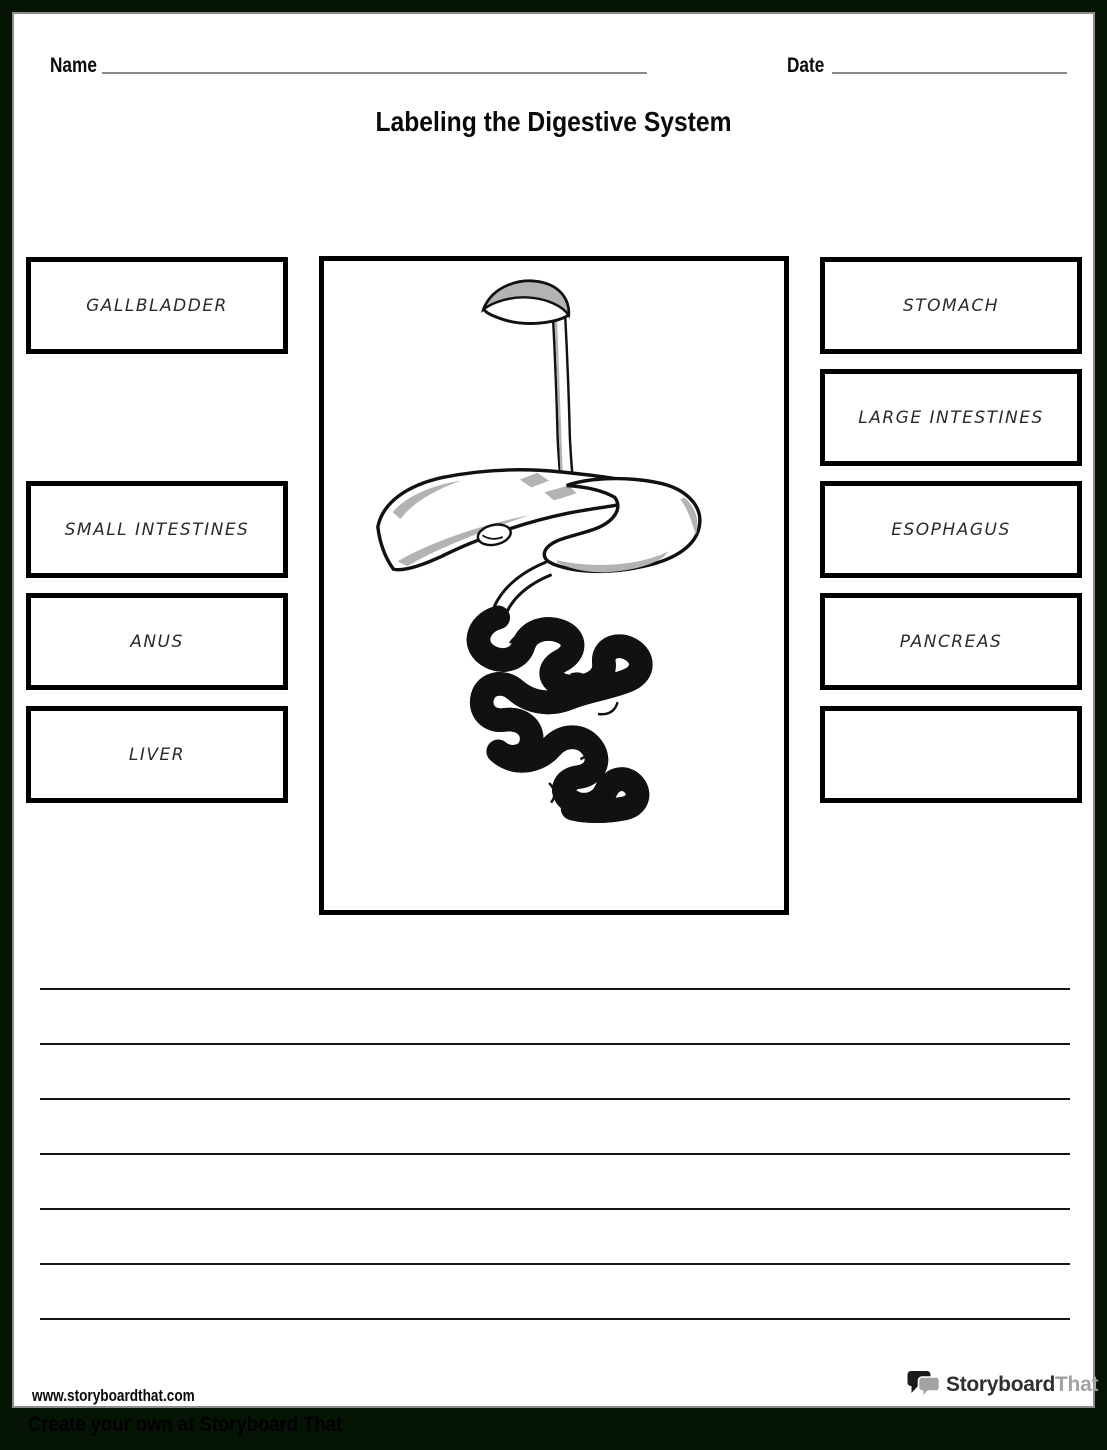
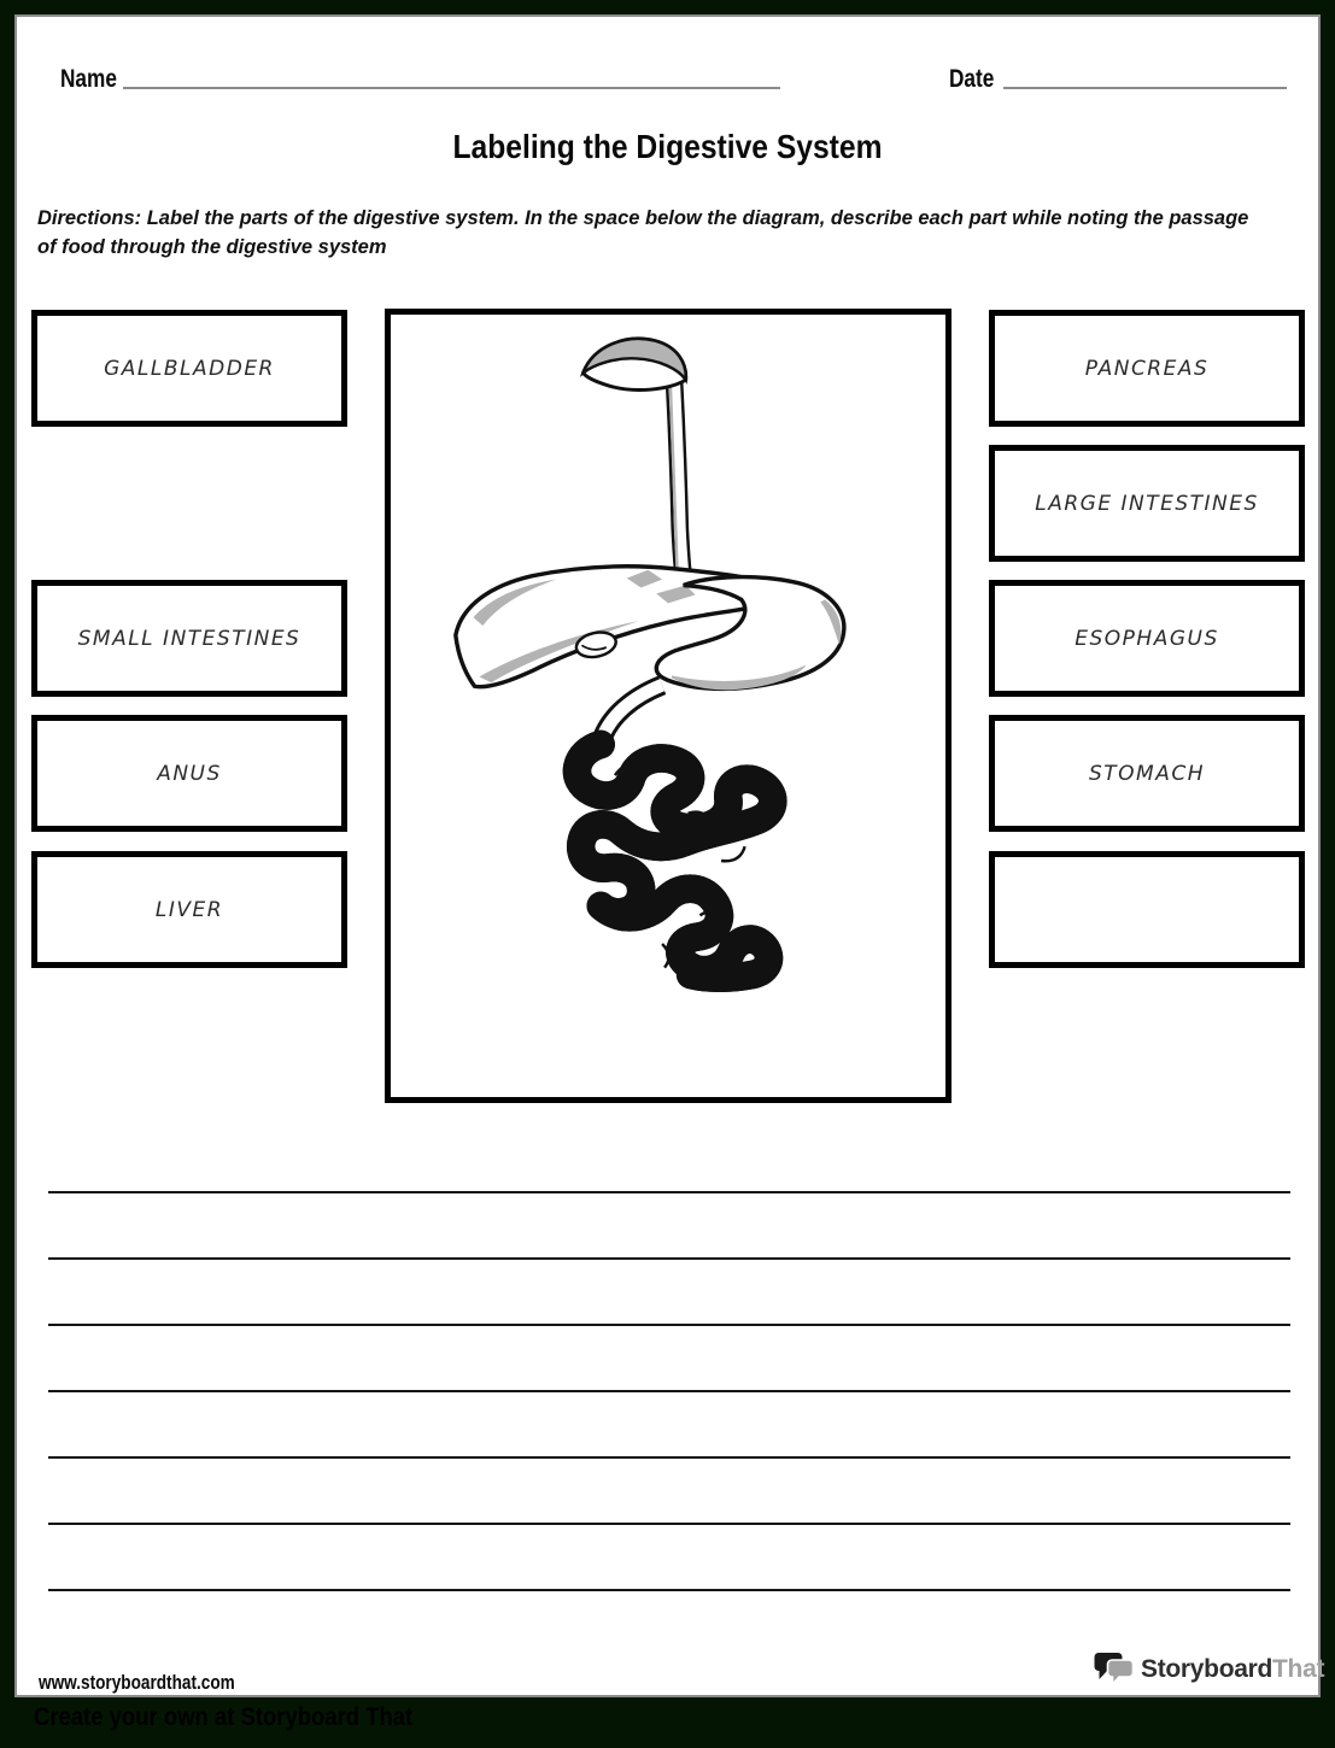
  Name
  Date
  Labeling the Digestive System
+ Directions: Label the parts of the digestive system. In the space below the diagram, describe each part while noting the passage of food through the digestive system
  GALLBLADDER
  SMALL INTESTINES
  ANUS
  LIVER
- STOMACH
+ PANCREAS
  LARGE INTESTINES
  ESOPHAGUS
- PANCREAS
+ STOMACH
  www.storyboardthat.com
  StoryboardThat
